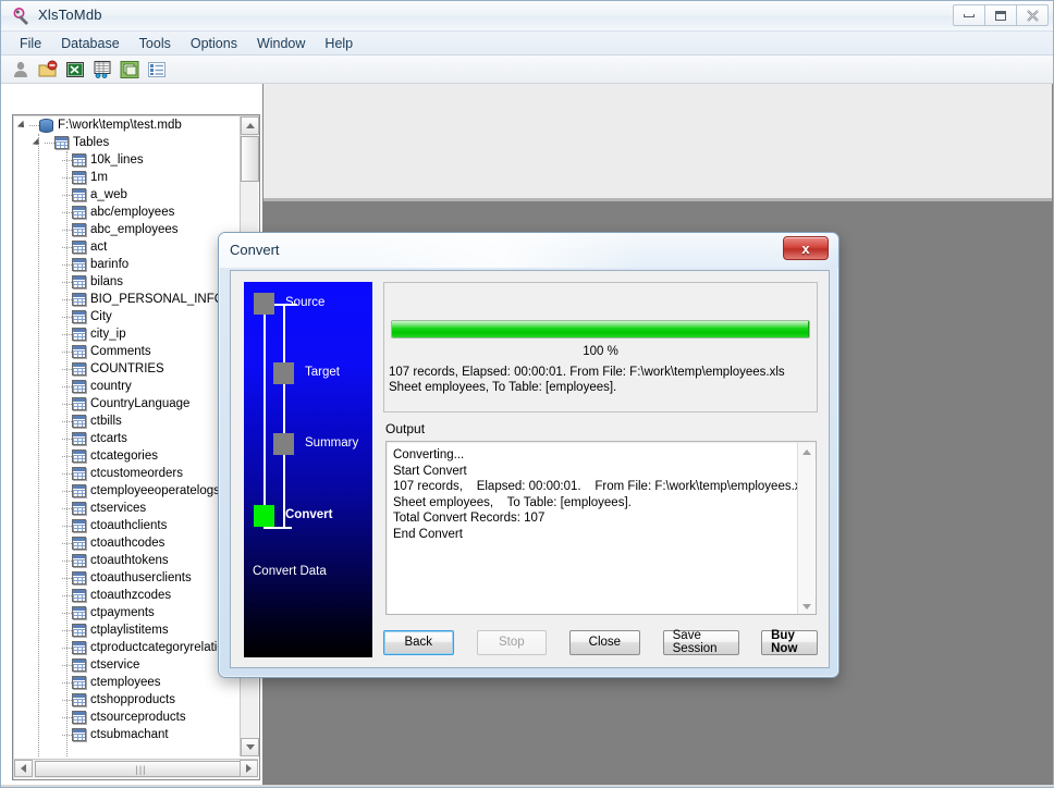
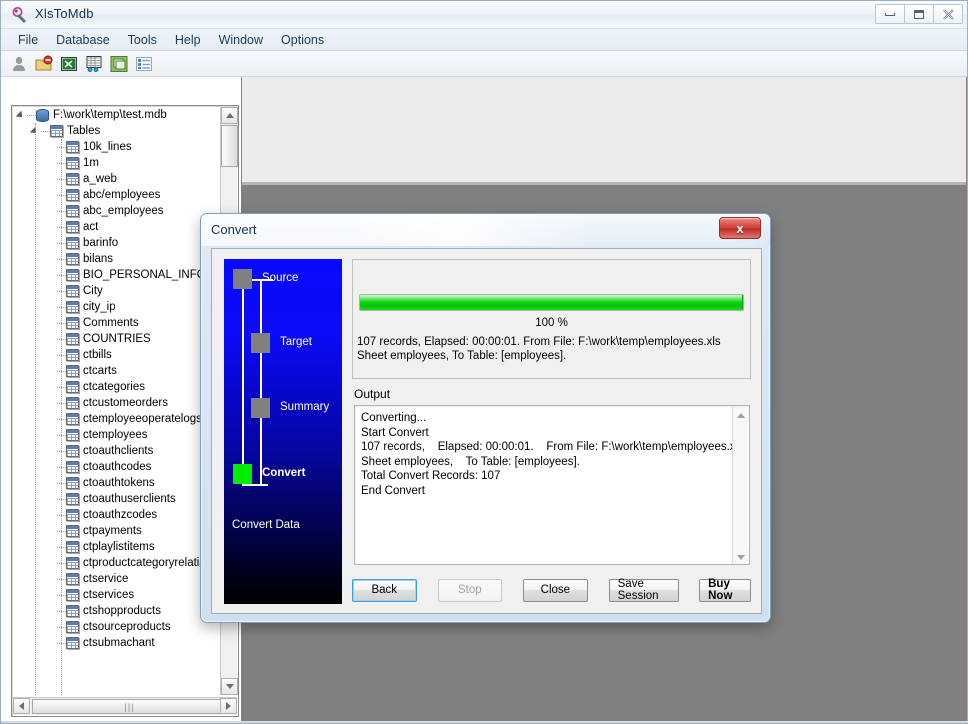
  XlsToMdb
  File
  Database
  Tools
- Options
+ Help
  Window
- Help
+ Options
  F:\work\temp\test.mdb
  Tables
  10k_lines
  1m
  a_web
  abc/employees
  abc_employees
  act
  barinfo
  bilans
  BIO_PERSONAL_INF
  City
  city_ip
  Comments
  COUNTRIES
- country
- CountryLanguage
  ctbills
  ctcarts
  ctcategories
  ctcustomeorders
  ctemployeeoperatelog
- ctservices
+ ctemployees
  ctoauthclients
  ctoauthcodes
  ctoauthtokens
  ctoauthuserclients
  ctoauthzcodes
  ctpayments
  ctplaylistitems
  ctproductcategoryrelati
  ctservice
- ctemployees
+ ctservices
  ctshopproducts
  ctsourceproducts
  ctsubmachant
  |||
  Convert
  x
  Source
  Target
  Summary
  Convert
  Convert Data
  100 %
  107 records, Elapsed: 00:00:01. From File: F:\work\temp\employees.xls
  Sheet employees, To Table: [employees].
  Output
  Converting...
  Start Convert
  107 records, Elapsed: 00:00:01. From File: F:\work\temp\employees.
  Sheet employees, To Table: [employees].
  Total Convert Records: 107
  End Convert
  Back
  Stop
  Close
  Save Session
  Buy Now
